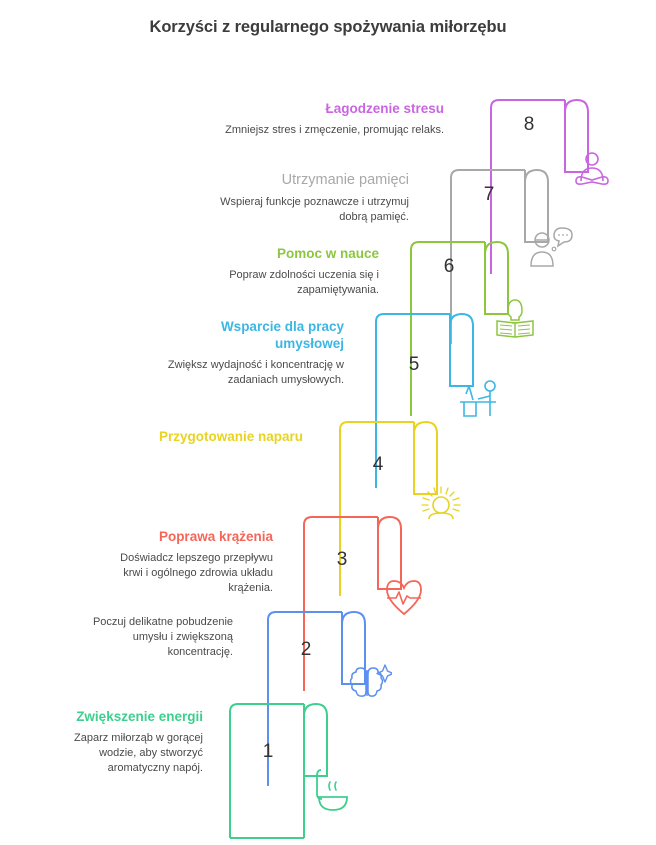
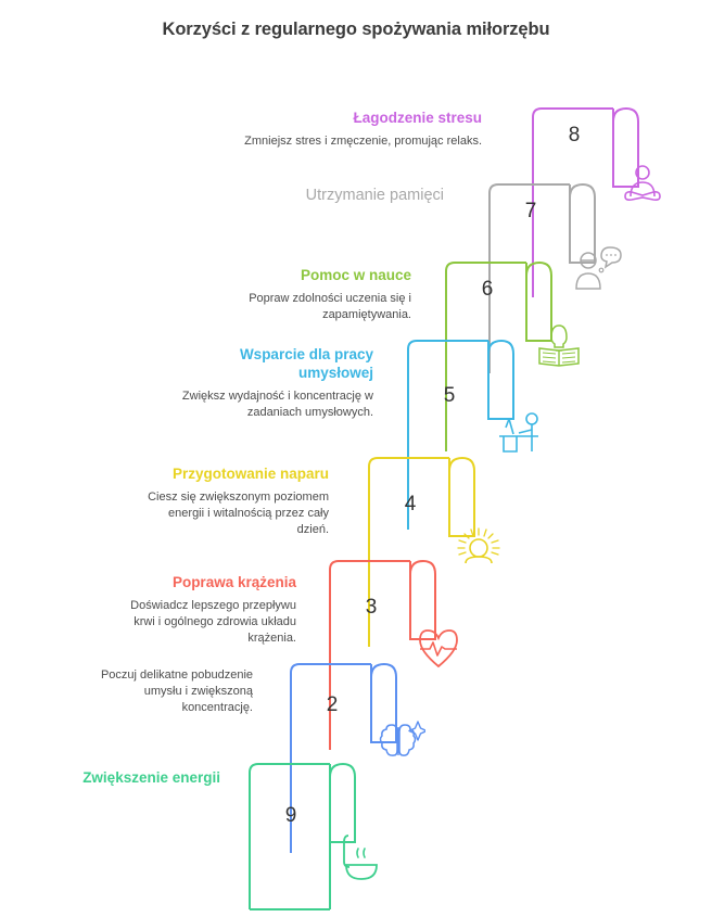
  Korzyści z regularnego spożywania miłorzębu
  Łagodzenie stresu
  Zmniejsz stres i zmęczenie, promując relaks.
  8
  Utrzymanie pamięci
- Wspieraj funkcje poznawcze i utrzymuj dobrą pamięć.
  7
  Pomoc w nauce
  Popraw zdolności uczenia się i zapamiętywania.
  6
  Wsparcie dla pracy umysłowej
  Zwiększ wydajność i koncentrację w zadaniach umysłowych.
  5
  Przygotowanie naparu
+ Ciesz się zwiększonym poziomem energii i witalnością przez cały dzień.
  4
  Poprawa krążenia
  Doświadcz lepszego przepływu krwi i ogólnego zdrowia układu krążenia.
  3
  Poczuj delikatne pobudzenie umysłu i zwiększoną koncentrację.
  2
  Zwiększenie energii
- Zaparz miłorząb w gorącej wodzie, aby stworzyć aromatyczny napój.
- 1
+ 9
